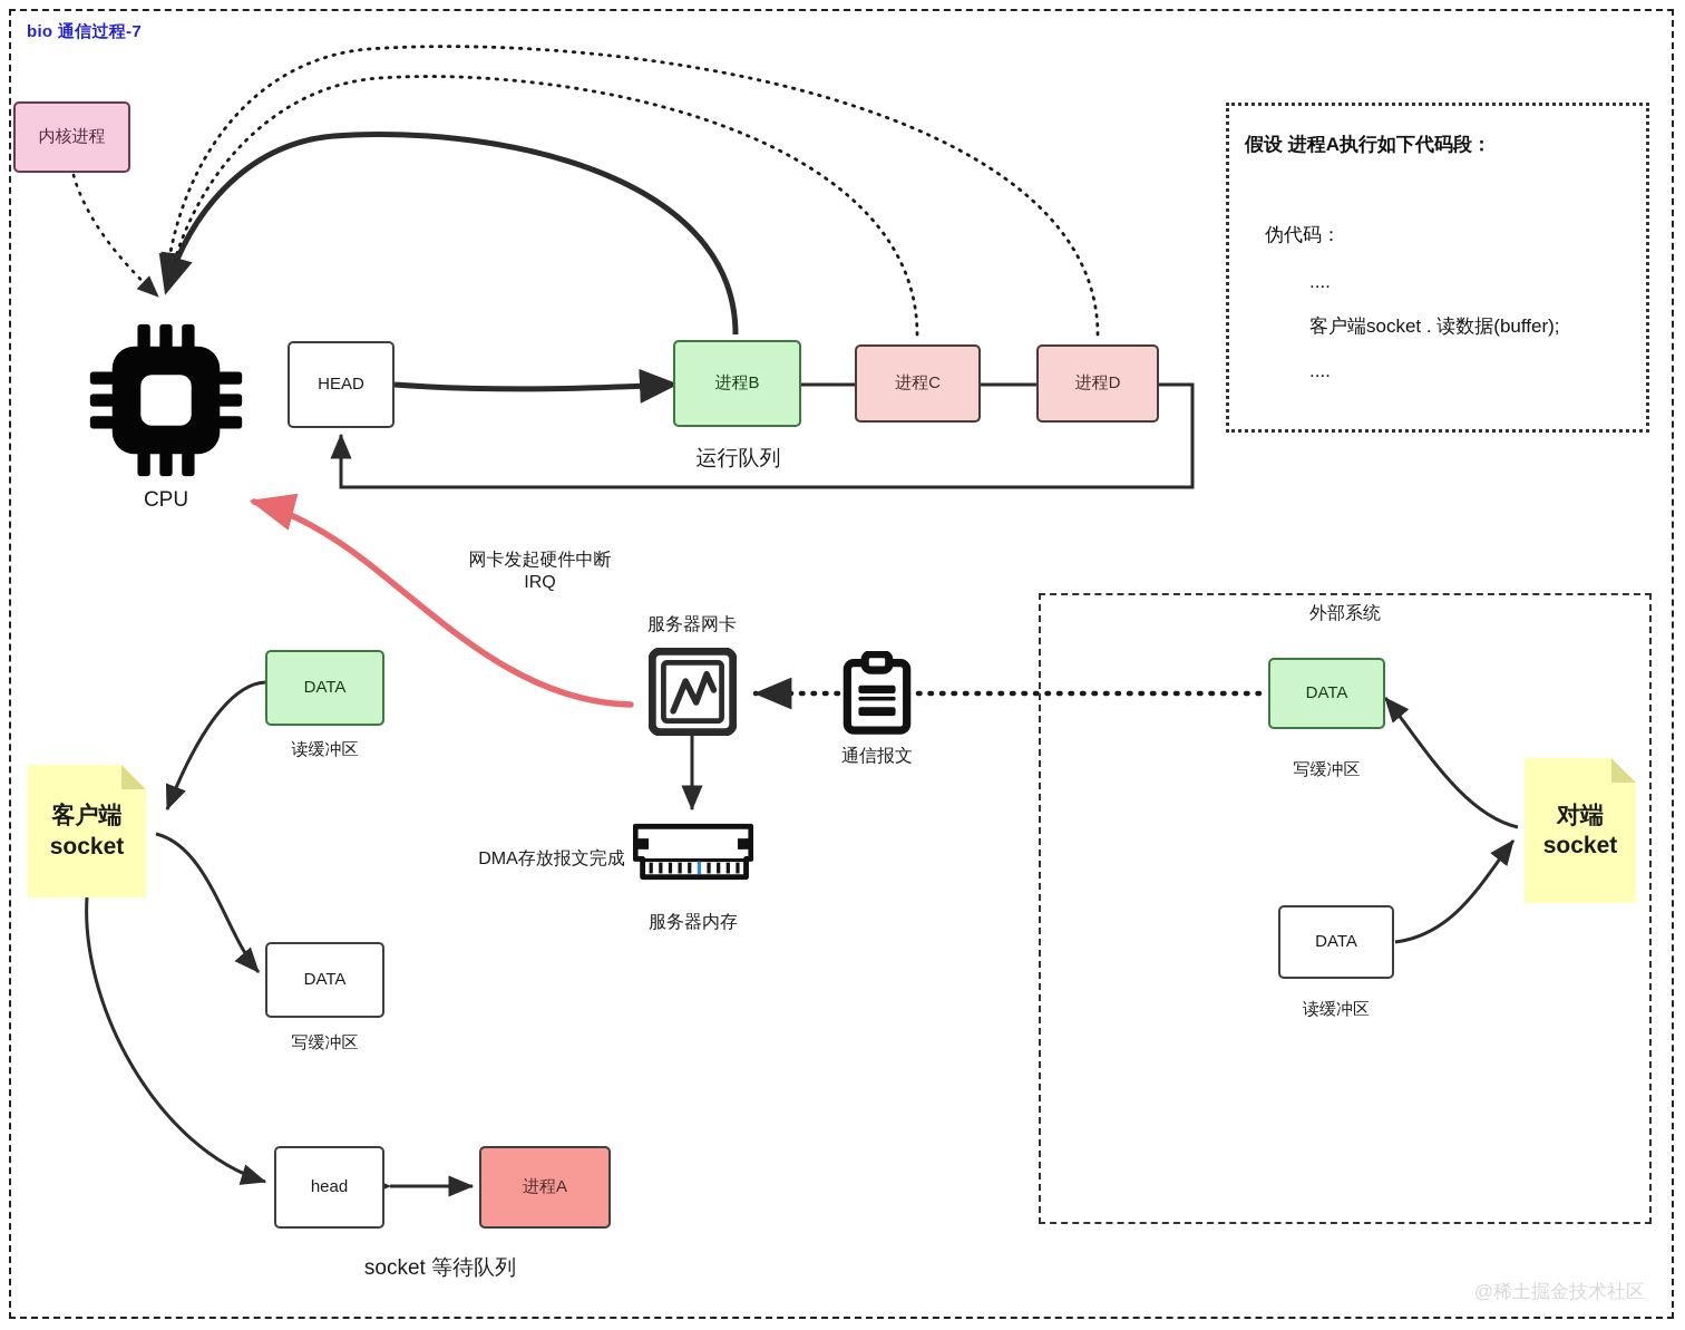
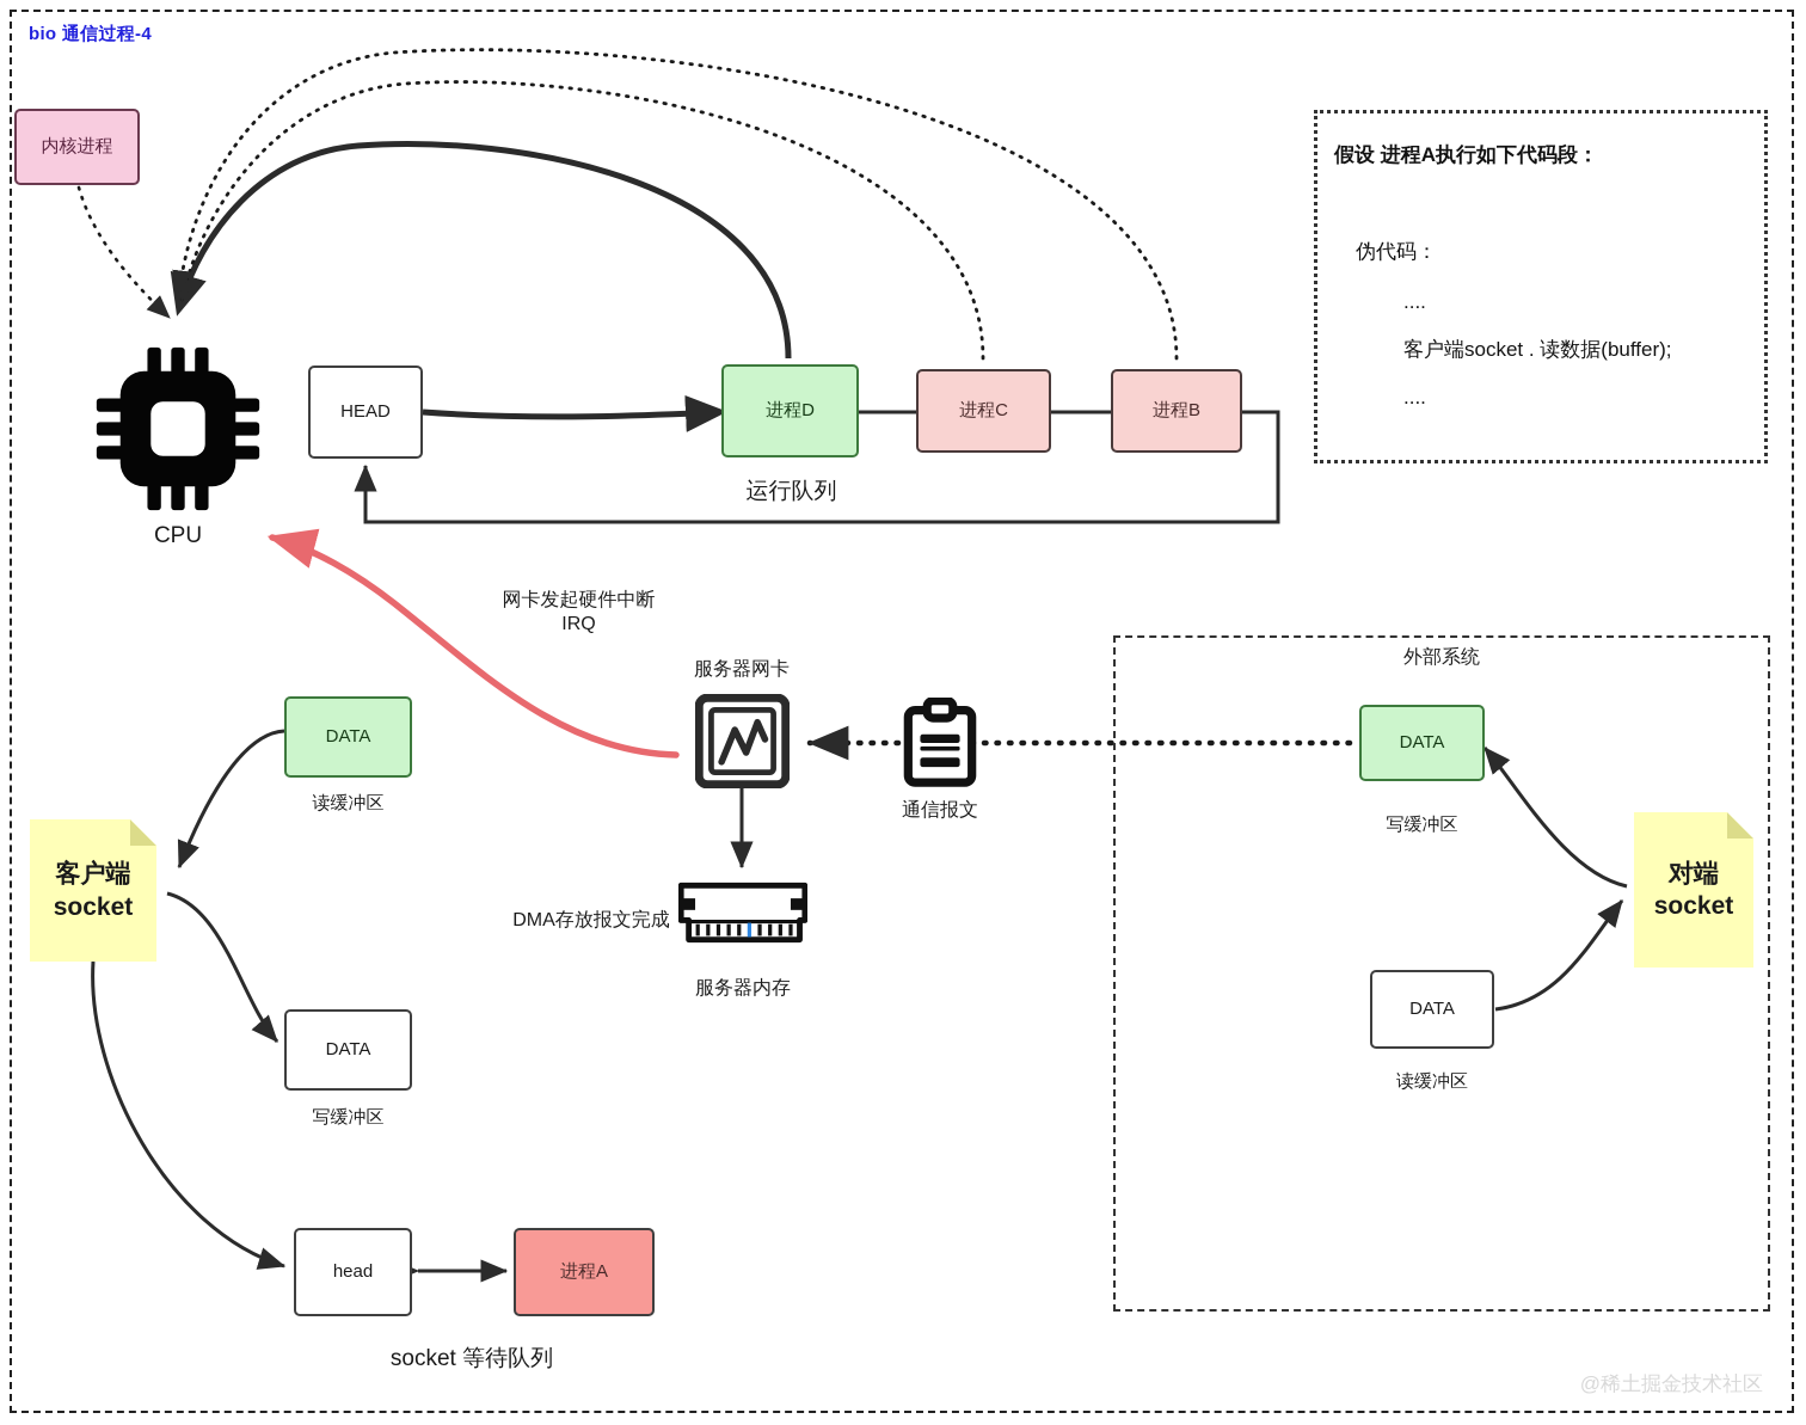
- bio 通信过程-7
+ bio 通信过程-4
  内核进程
  CPU
  HEAD
- 进程B
+ 进程D
  进程C
- 进程D
+ 进程B
  运行队列
  假设 进程A执行如下代码段：
  伪代码：
  ....
  客户端socket . 读数据(buffer);
  ....
  网卡发起硬件中断
  IRQ
  服务器网卡
  DMA存放报文完成
  服务器内存
  通信报文
  DATA
  读缓冲区
  客户端
  socket
  DATA
  写缓冲区
  head
  进程A
  socket 等待队列
  外部系统
  DATA
  写缓冲区
  DATA
  读缓冲区
  对端
  socket
  @稀土掘金技术社区
